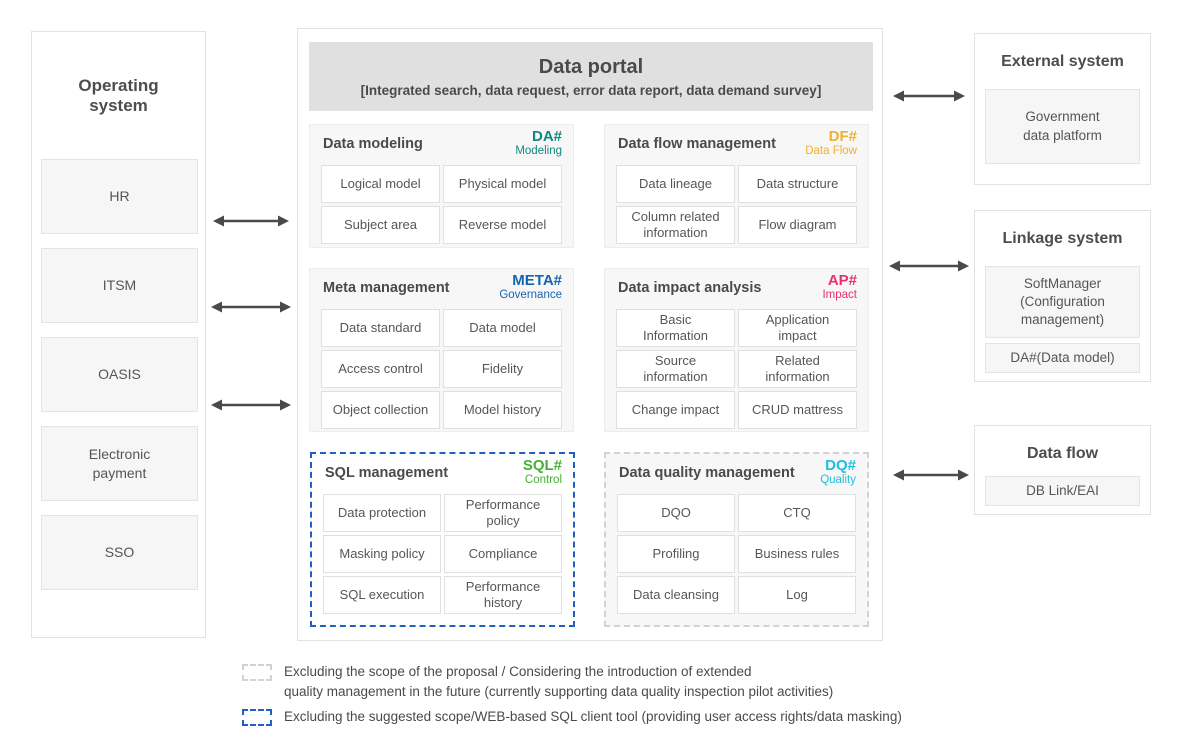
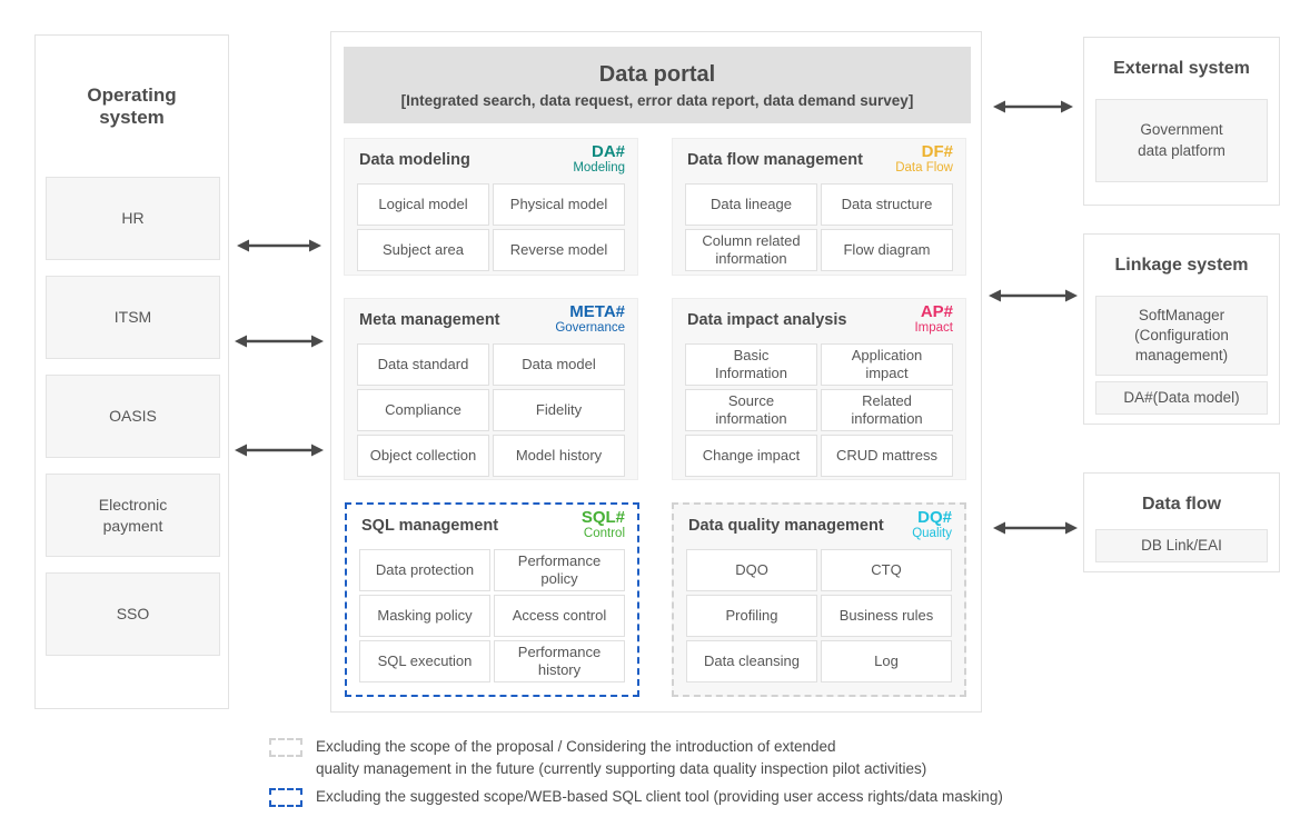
  Operating
  system
  HR
  ITSM
  OASIS
  Electronic
  payment
  SSO
  Data portal
  [Integrated search, data request, error data report, data demand survey]
  Data modeling
  DA#
  Modeling
  Logical model
  Physical model
  Subject area
  Reverse model
  Data flow management
  DF#
  Data Flow
  Data lineage
  Data structure
  Column related
  information
  Flow diagram
  Meta management
  META#
  Governance
  Data standard
  Data model
- Access control
+ Compliance
  Fidelity
  Object collection
  Model history
  Data impact analysis
  AP#
  Impact
  Basic
  Information
  Application
  impact
  Source
  information
  Related
  information
  Change impact
  CRUD mattress
  SQL management
  SQL#
  Control
  Data protection
  Performance
  policy
  Masking policy
- Compliance
+ Access control
  SQL execution
  Performance
  history
  Data quality management
  DQ#
  Quality
  DQO
  CTQ
  Profiling
  Business rules
  Data cleansing
  Log
  External system
  Government
  data platform
  Linkage system
  SoftManager
  (Configuration
  management)
  DA#(Data model)
  Data flow
  DB Link/EAI
  Excluding the scope of the proposal / Considering the introduction of extended
  quality management in the future (currently supporting data quality inspection pilot activities)
  Excluding the suggested scope/WEB-based SQL client tool (providing user access rights/data masking)
